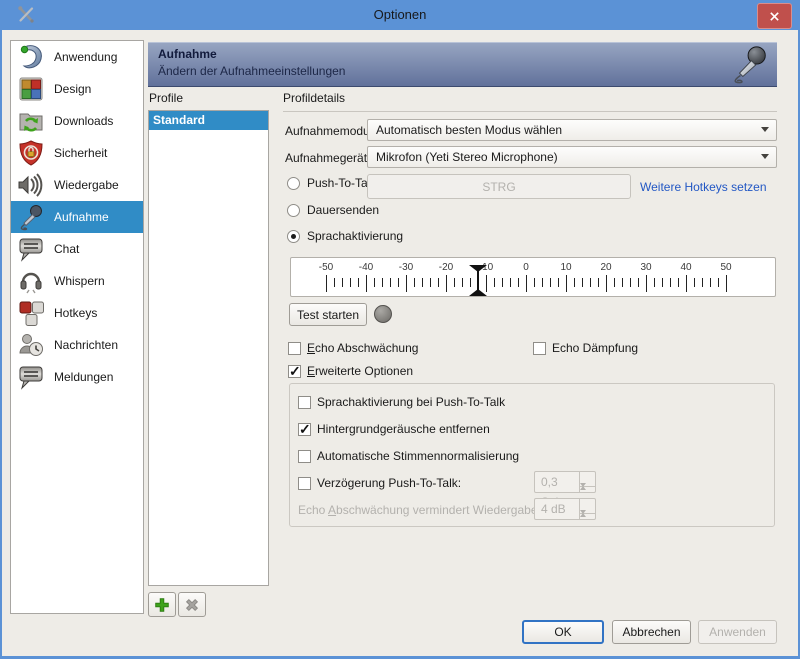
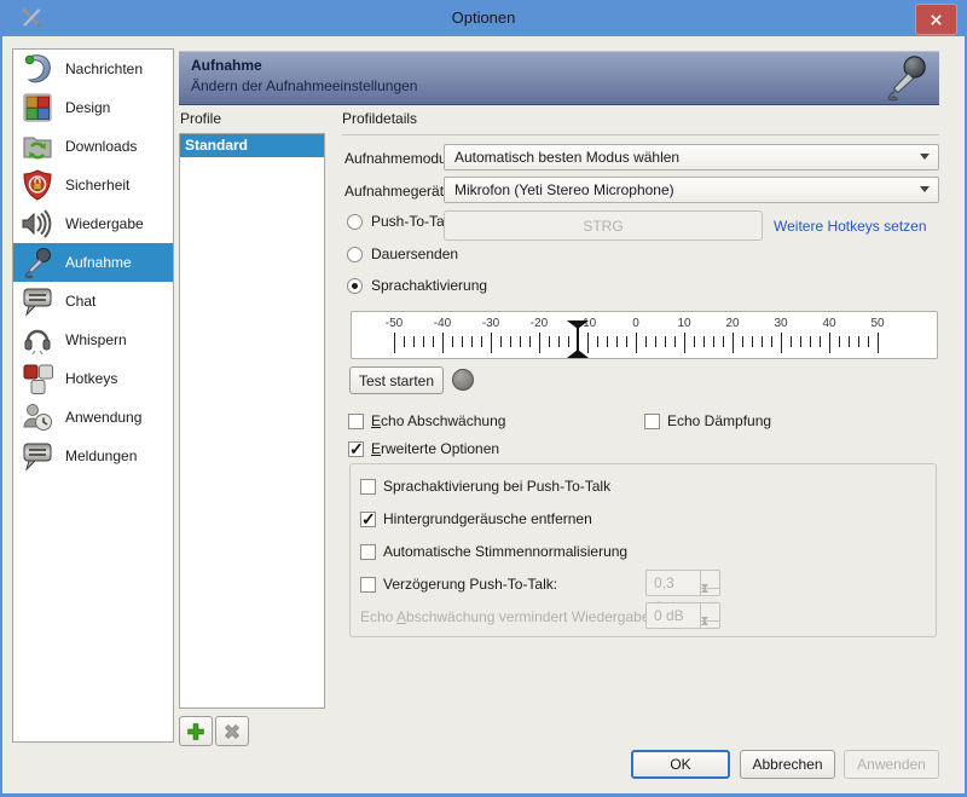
  Optionen
- Anwendung
+ Nachrichten
  Design
  Downloads
  Sicherheit
  Wiedergabe
  Aufnahme
  Chat
  Whispern
  Hotkeys
- Nachrichten
+ Anwendung
  Meldungen
  Aufnahme
  Ändern der Aufnahmeeinstellungen
  Profile
  Standard
  Profildetails
  Aufnahmemod
  Automatisch besten Modus wählen
  Aufnahmegerät
  Mikrofon (Yeti Stereo Microphone)
  Push-To-Ta
  STRG
  Weitere Hotkeys setzen
  Dauersenden
  Sprachaktivierung
  -50
  -40
  -30
  -20
  -10
  0
  10
  20
  30
  40
  50
  Test starten
  Echo Abschwächung
  Echo Dämpfung
  Erweiterte Optionen
  Sprachaktivierung bei Push-To-Talk
  Hintergrundgeräusche entfernen
  Automatische Stimmennormalisierung
  Verzögerung Push-To-Talk:
  Echo Abschwächung vermindert Wiedergab
- 4 dB
+ 0 dB
  OK
  Abbrechen
  Anwenden
